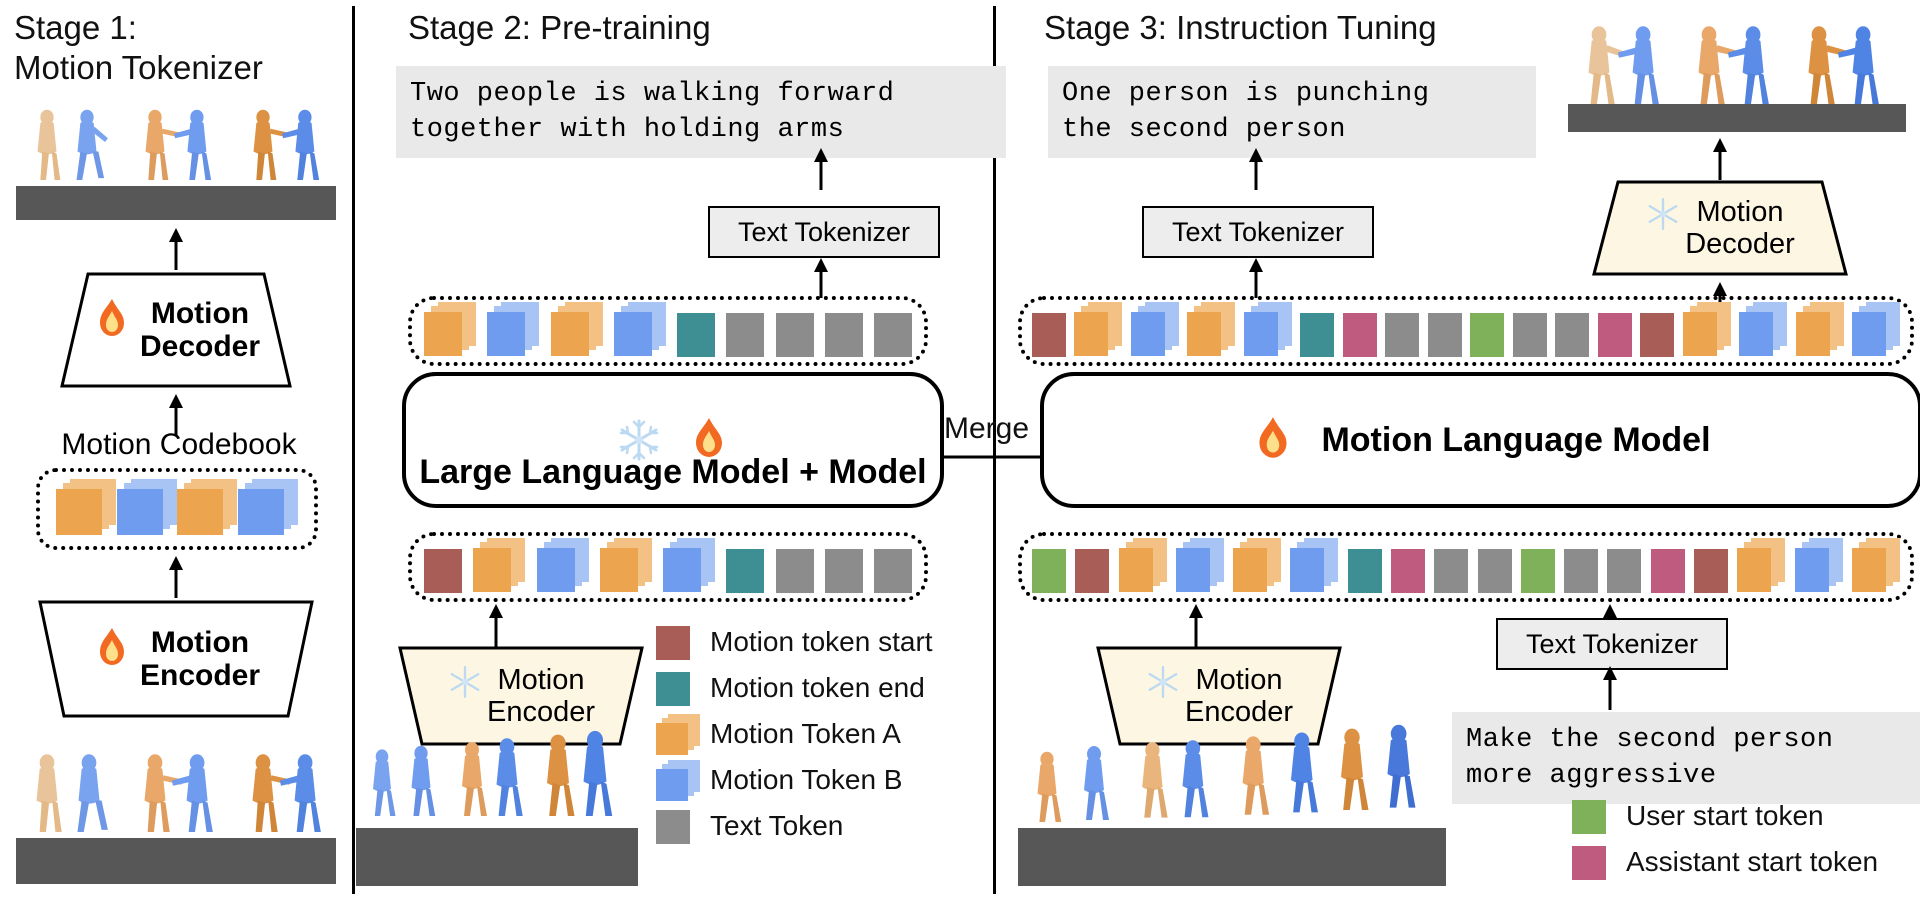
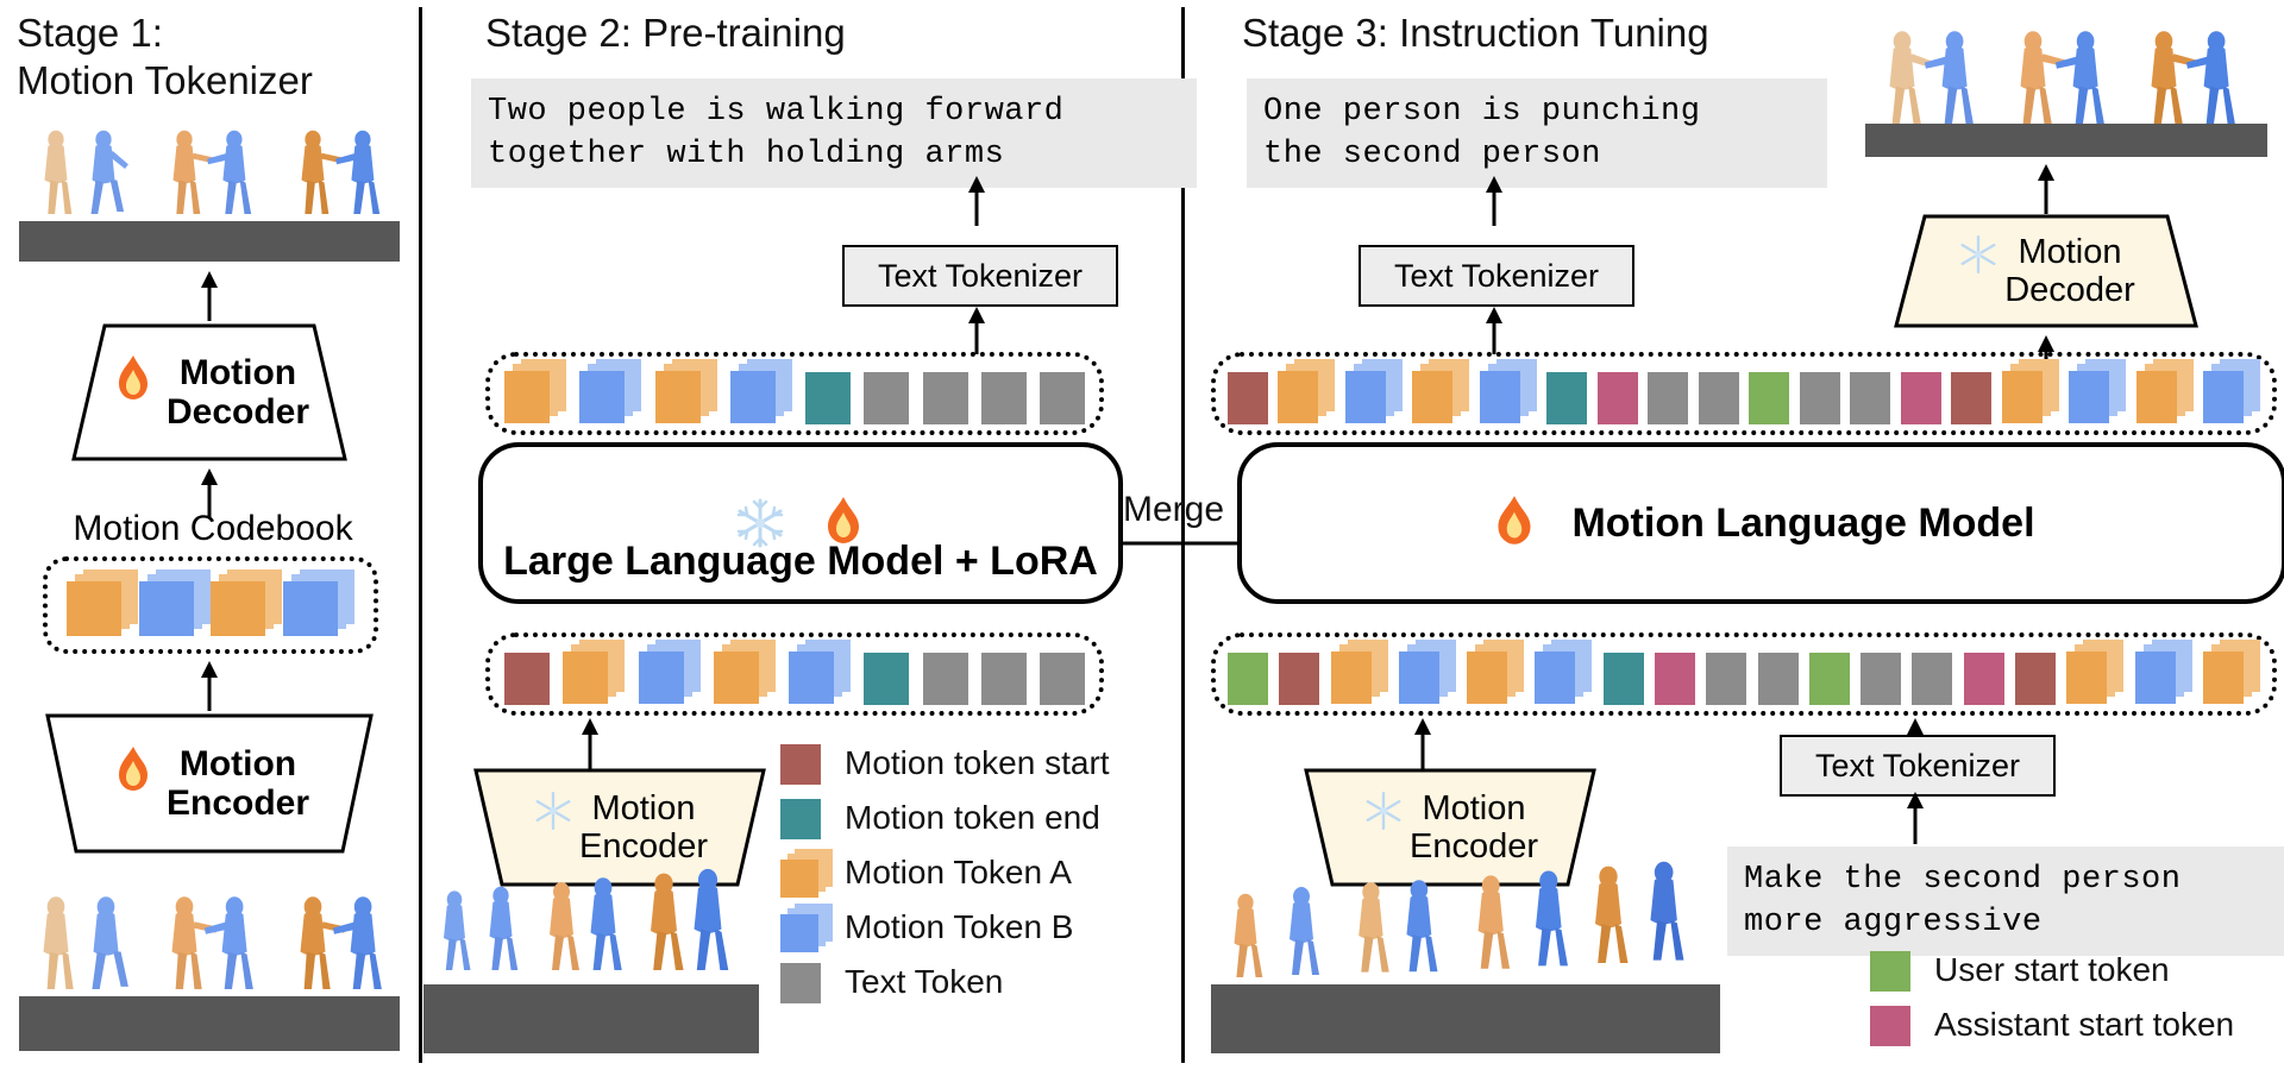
  Stage 1:
  Motion Tokenizer
  Motion
  Decoder
  Motion Codebook
  Motion
  Encoder
  Stage 2: Pre-training
  Two people is walking forward
  together with holding arms
  Text Tokenizer
- Large Language Model + Model
+ Large Language Model + LoRA
  Motion
  Encoder
  Motion token start
  Motion token end
  Motion Token A
  Motion Token B
  Text Token
  Merge
  Stage 3: Instruction Tuning
  One person is punching
  the second person
  Text Tokenizer
  Motion
  Decoder
  Motion Language Model
  Motion
  Encoder
  Text Tokenizer
  Make the second person
  more aggressive
  User start token
  Assistant start token
